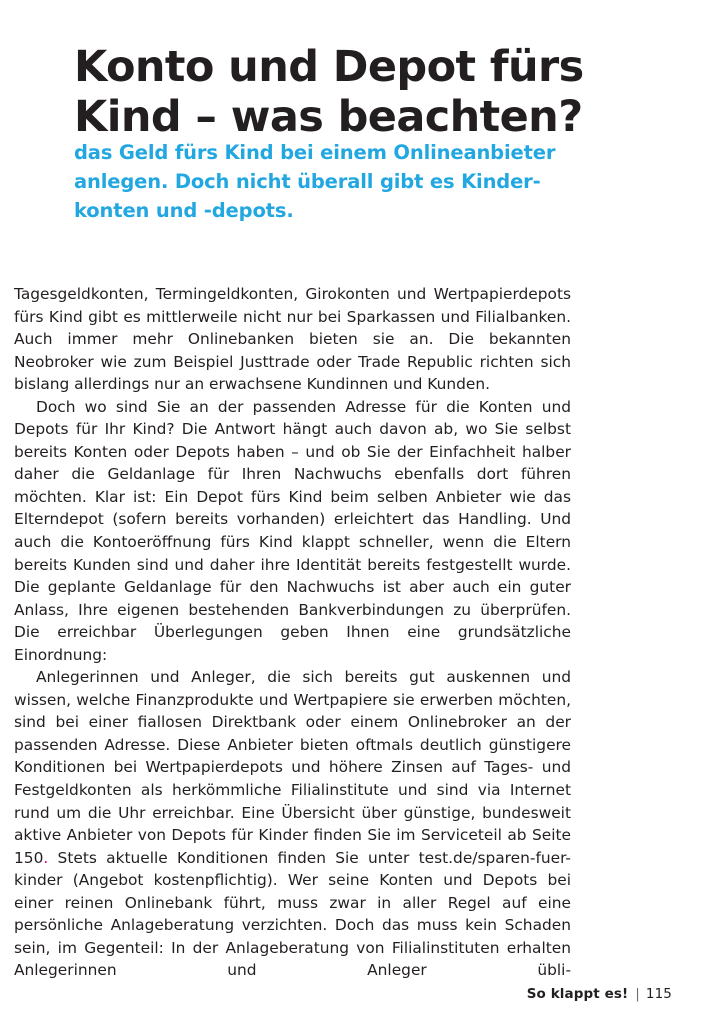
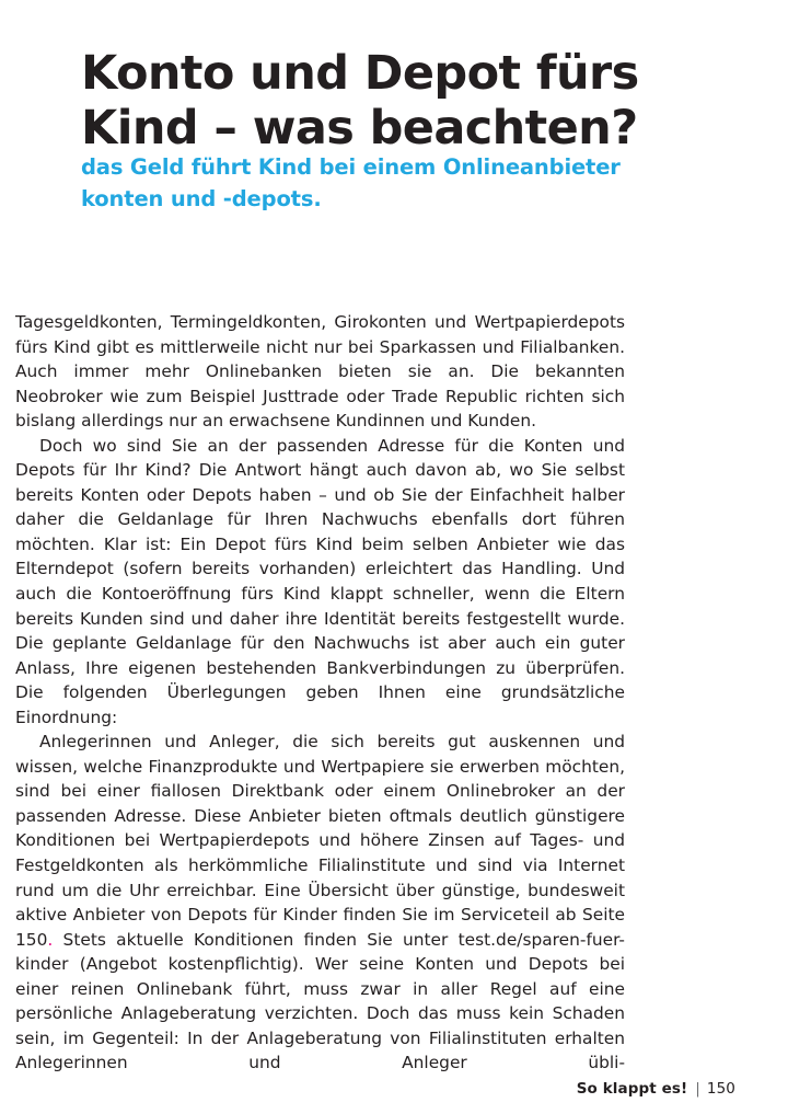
  Konto und Depot fürs
  Kind – was beachten?
- das Geld fürs Kind bei einem Onlineanbieter
+ das Geld führt Kind bei einem Onlineanbieter
- anlegen. Doch nicht überall gibt es Kinder-
  konten und -depots.
  Tagesgeldkonten, Termingeldkonten, Girokonten und Wertpapierdepots fürs Kind gibt es mittlerweile nicht nur bei Sparkassen und Filialbanken. Auch immer mehr Onlinebanken bieten sie an. Die bekannten Neobroker wie zum Beispiel Justtrade oder Trade Republic richten sich bislang allerdings nur an erwachsene Kundinnen und Kunden.
- Doch wo sind Sie an der passenden Adresse für die Konten und Depots für Ihr Kind? Die Antwort hängt auch davon ab, wo Sie selbst bereits Konten oder Depots haben – und ob Sie der Einfachheit halber daher die Geldanlage für Ihren Nachwuchs ebenfalls dort führen möchten. Klar ist: Ein Depot fürs Kind beim selben Anbieter wie das Elterndepot (sofern bereits vorhanden) erleichtert das Handling. Und auch die Kontoeröffnung fürs Kind klappt schneller, wenn die Eltern bereits Kunden sind und daher ihre Identität bereits festgestellt wurde. Die geplante Geldanlage für den Nachwuchs ist aber auch ein guter Anlass, Ihre eigenen bestehenden Bankverbindungen zu überprüfen. Die erreichbar Überlegungen geben Ihnen eine grundsätzliche Einordnung:
+ Doch wo sind Sie an der passenden Adresse für die Konten und Depots für Ihr Kind? Die Antwort hängt auch davon ab, wo Sie selbst bereits Konten oder Depots haben – und ob Sie der Einfachheit halber daher die Geldanlage für Ihren Nachwuchs ebenfalls dort führen möchten. Klar ist: Ein Depot fürs Kind beim selben Anbieter wie das Elterndepot (sofern bereits vorhanden) erleichtert das Handling. Und auch die Kontoeröffnung fürs Kind klappt schneller, wenn die Eltern bereits Kunden sind und daher ihre Identität bereits festgestellt wurde. Die geplante Geldanlage für den Nachwuchs ist aber auch ein guter Anlass, Ihre eigenen bestehenden Bankverbindungen zu überprüfen. Die folgenden Überlegungen geben Ihnen eine grundsätzliche Einordnung:
  Anlegerinnen und Anleger, die sich bereits gut auskennen und wissen, welche Finanzprodukte und Wertpapiere sie erwerben möchten, sind bei einer fiallosen Direktbank oder einem Onlinebroker an der passenden Adresse. Diese Anbieter bieten oftmals deutlich günstigere Konditionen bei Wertpapierdepots und höhere Zinsen auf Tages- und Festgeldkonten als herkömmliche Filialinstitute und sind via Internet rund um die Uhr erreichbar. Eine Übersicht über günstige, bundesweit aktive Anbieter von Depots für Kinder finden Sie im Serviceteil ab Seite 150. Stets aktuelle Konditionen finden Sie unter test.de/sparen-fuer-kinder (Angebot kostenpflichtig). Wer seine Konten und Depots bei einer reinen Onlinebank führt, muss zwar in aller Regel auf eine persönliche Anlageberatung verzichten. Doch das muss kein Schaden sein, im Gegenteil: In der Anlageberatung von Filialinstituten erhalten Anlegerinnen und Anleger übli-
- So klappt es! | 115
+ So klappt es! | 150
